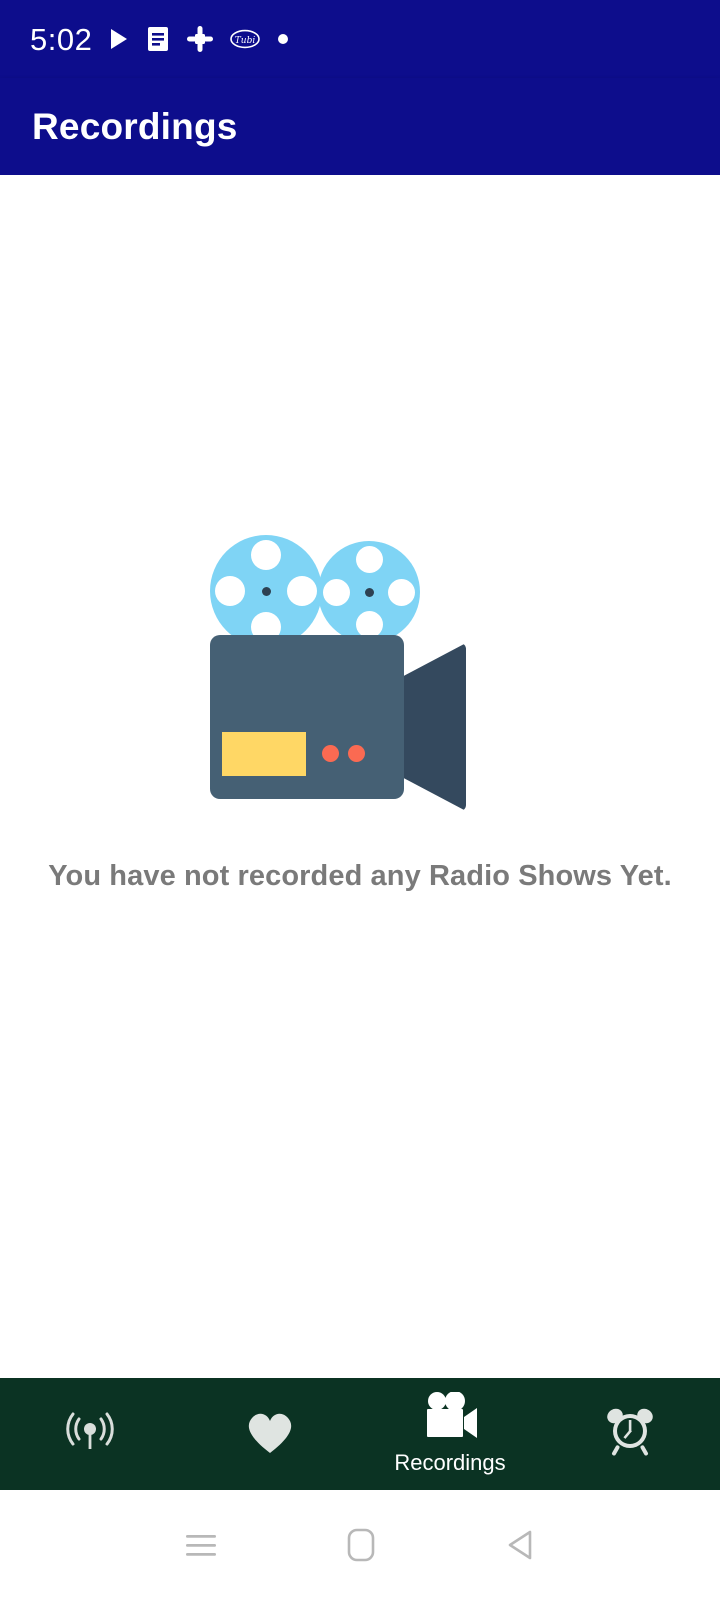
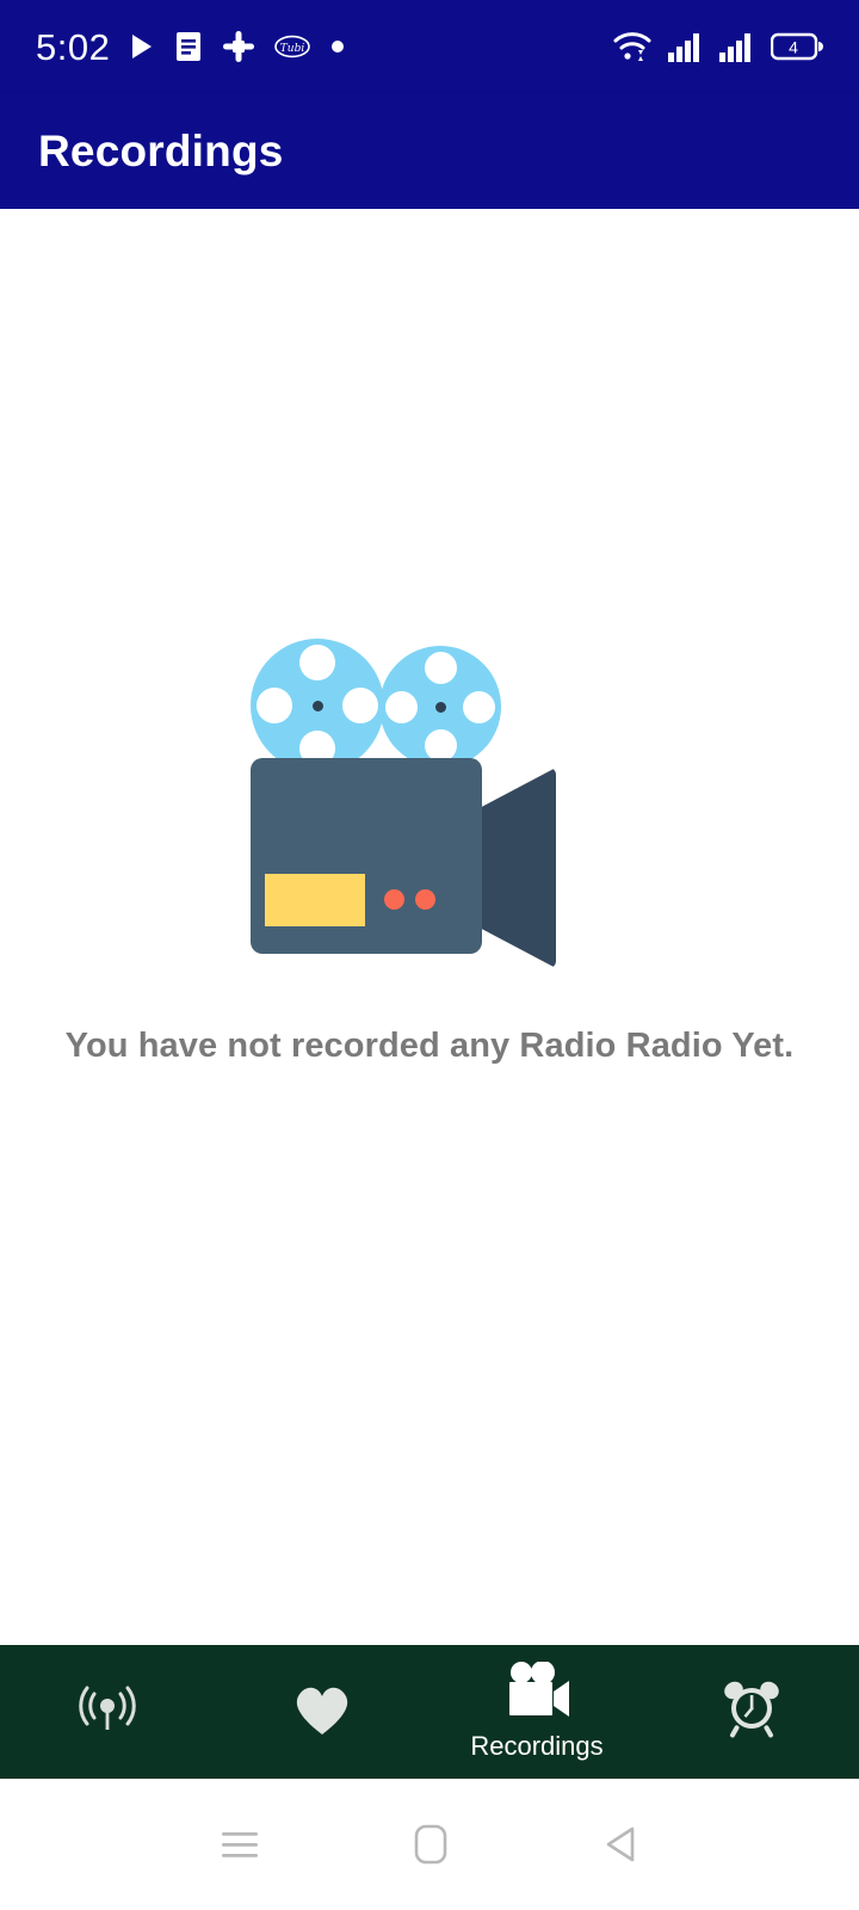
  5:02
  Tubi
+ 4
  Recordings
- You have not recorded any Radio Shows Yet.
+ You have not recorded any Radio Radio Yet.
  Recordings
